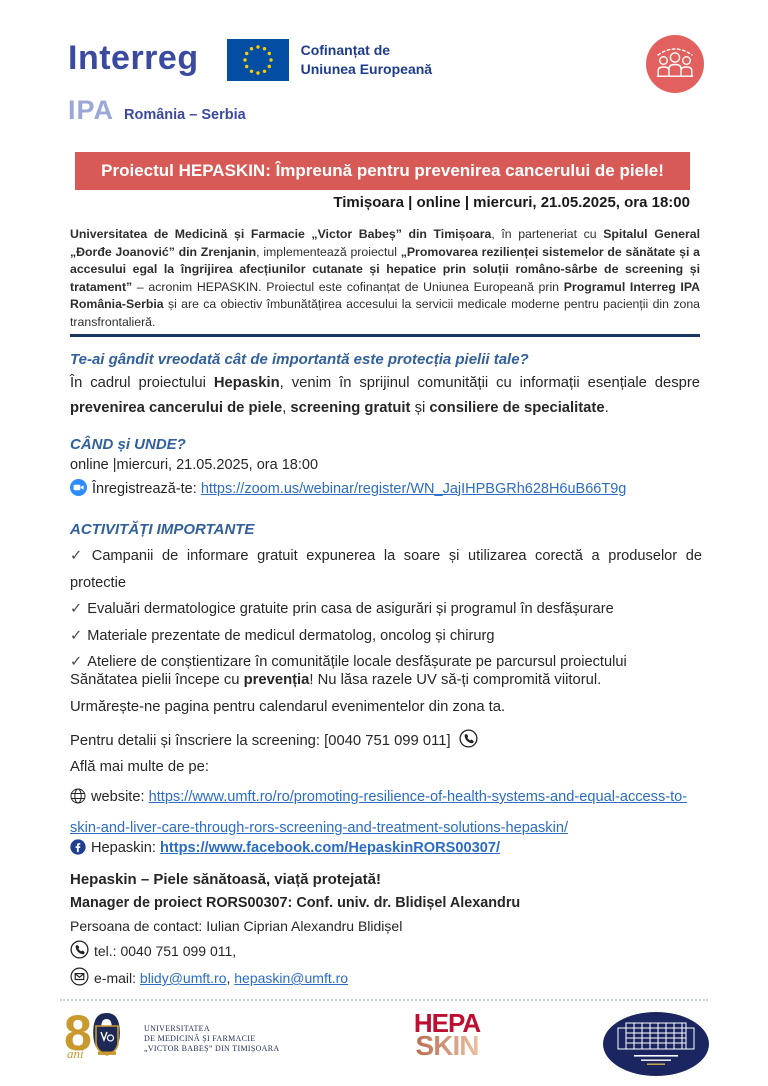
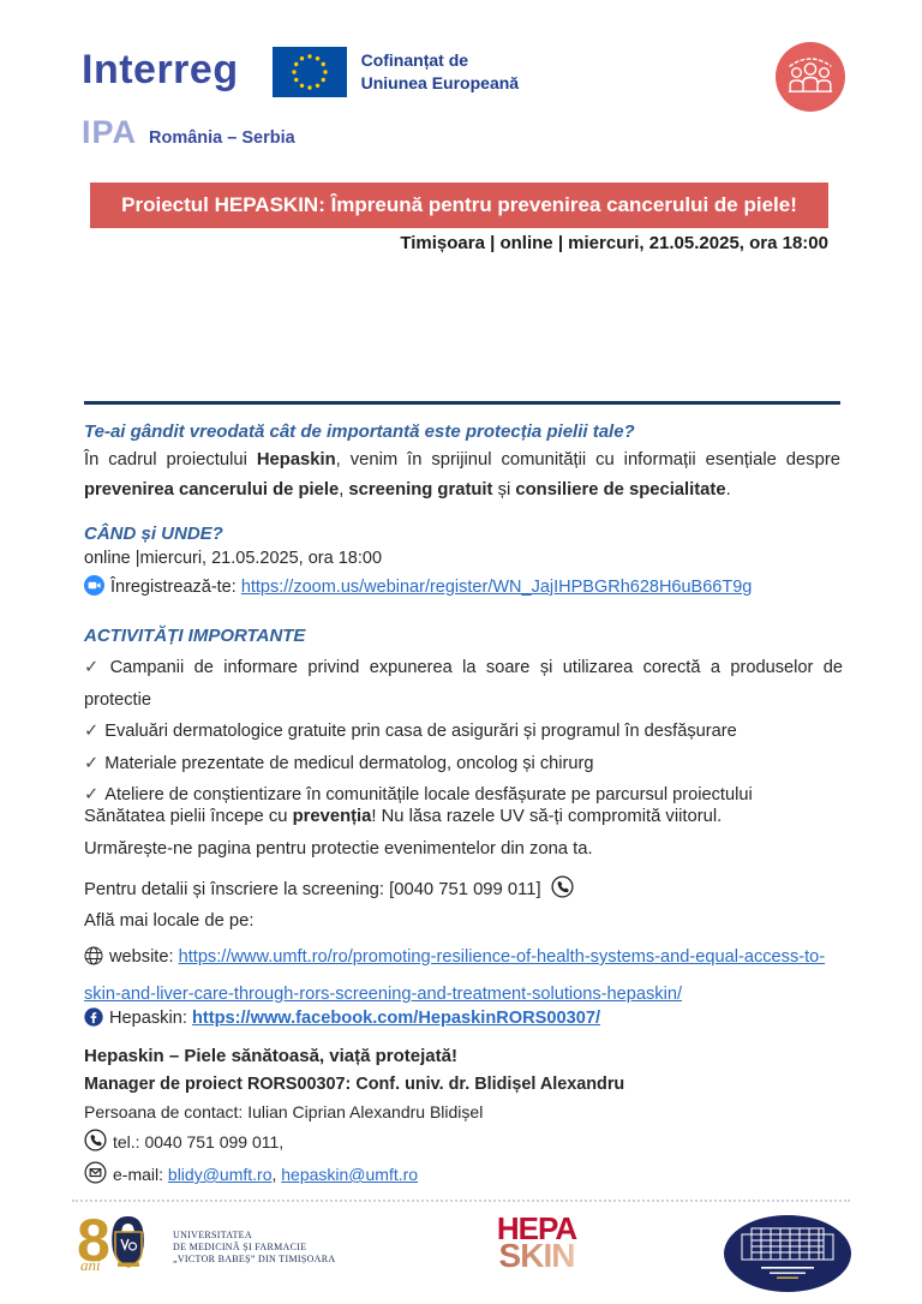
  Interreg
  Cofinanțat de
  Uniunea Europeană
  IPA
  România – Serbia
  Proiectul HEPASKIN: Împreună pentru prevenirea cancerului de piele!
  Timișoara | online | miercuri, 21.05.2025, ora 18:00
- Universitatea de Medicină și Farmacie „Victor Babeș” din Timișoara, în parteneriat cu Spitalul General „Đorđe Joanović” din Zrenjanin, implementează proiectul „Promovarea rezilienței sistemelor de sănătate și a accesului egal la îngrijirea afecțiunilor cutanate și hepatice prin soluții româno-sârbe de screening și tratament” – acronim HEPASKIN. Proiectul este cofinanțat de Uniunea Europeană prin Programul Interreg IPA România-Serbia și are ca obiectiv îmbunătățirea accesului la servicii medicale moderne pentru pacienții din zona transfrontalieră.
  Te-ai gândit vreodată cât de importantă este protecția pielii tale?
  În cadrul proiectului Hepaskin, venim în sprijinul comunității cu informații esențiale despre prevenirea cancerului de piele, screening gratuit și consiliere de specialitate.
  CÂND și UNDE?
  online |miercuri, 21.05.2025, ora 18:00
  Înregistrează-te: https://zoom.us/webinar/register/WN_JajIHPBGRh628H6uB66T9g
  ACTIVITĂȚI IMPORTANTE
- ✓ Campanii de informare gratuit expunerea la soare și utilizarea corectă a produselor de protectie
+ ✓ Campanii de informare privind expunerea la soare și utilizarea corectă a produselor de protectie
  ✓ Evaluări dermatologice gratuite prin casa de asigurări și programul în desfășurare
  ✓ Materiale prezentate de medicul dermatolog, oncolog și chirurg
  ✓ Ateliere de conștientizare în comunitățile locale desfășurate pe parcursul proiectului
  Sănătatea pielii începe cu prevenția! Nu lăsa razele UV să-ți compromită viitorul.
- Urmărește-ne pagina pentru calendarul evenimentelor din zona ta.
+ Urmărește-ne pagina pentru protectie evenimentelor din zona ta.
  Pentru detalii și înscriere la screening: [0040 751 099 011]
- Află mai multe de pe:
+ Află mai locale de pe:
  website: https://www.umft.ro/ro/promoting-resilience-of-health-systems-and-equal-access-to-skin-and-liver-care-through-rors-screening-and-treatment-solutions-hepaskin/
  Hepaskin: https://www.facebook.com/HepaskinRORS00307/
  Hepaskin – Piele sănătoasă, viață protejată!
  Manager de proiect RORS00307: Conf. univ. dr. Blidișel Alexandru
  Persoana de contact: Iulian Ciprian Alexandru Blidișel
  tel.: 0040 751 099 011,
  e-mail: blidy@umft.ro, hepaskin@umft.ro
  8
  ani
  UNIVERSITATEA
  DE MEDICINĂ ȘI FARMACIE
  „VICTOR BABEȘ” DIN TIMIȘOARA
  HEPA
  SKIN
